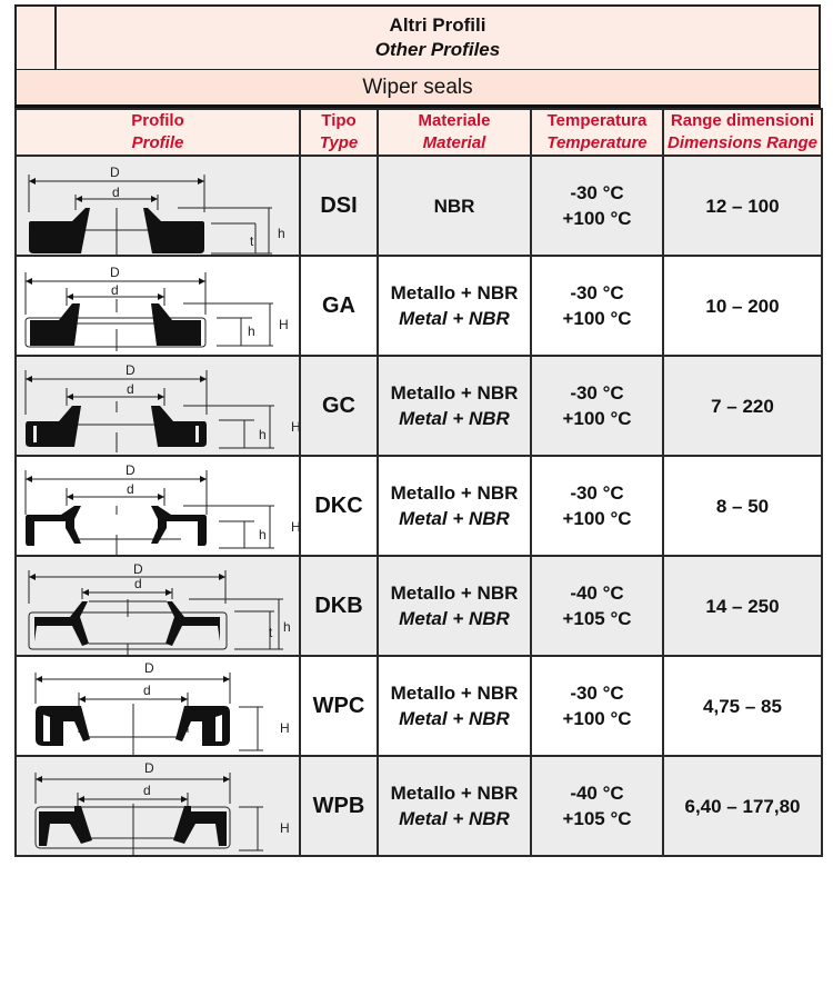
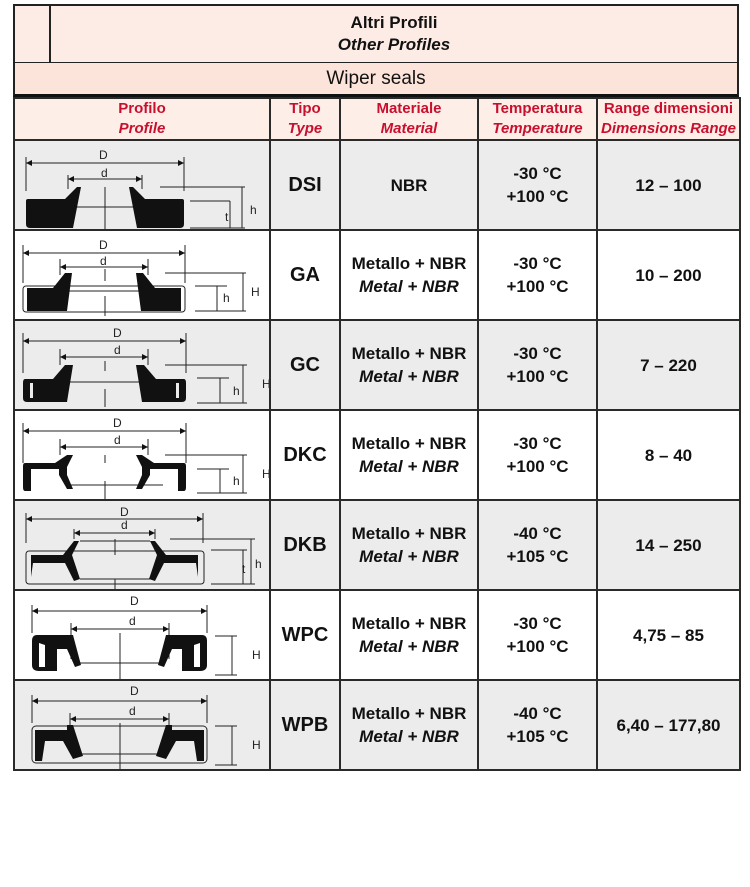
  Altri Profili
  Other Profiles
  Wiper seals
  ProfiloProfile	TipoType	MaterialeMaterial	TemperaturaTemperature	Range dimensioniDimensions Range
  D d h t	DSI	NBR	-30 °C+100 °C	12 – 100
  D d H h	GA	Metallo + NBRMetal + NBR	-30 °C+100 °C	10 – 200
  D d H h	GC	Metallo + NBRMetal + NBR	-30 °C+100 °C	7 – 220
- D d H h	DKC	Metallo + NBRMetal + NBR	-30 °C+100 °C	8 – 50
+ D d H h	DKC	Metallo + NBRMetal + NBR	-30 °C+100 °C	8 – 40
  D d h t	DKB	Metallo + NBRMetal + NBR	-40 °C+105 °C	14 – 250
  D d H	WPC	Metallo + NBRMetal + NBR	-30 °C+100 °C	4,75 – 85
  D d H	WPB	Metallo + NBRMetal + NBR	-40 °C+105 °C	6,40 – 177,80
